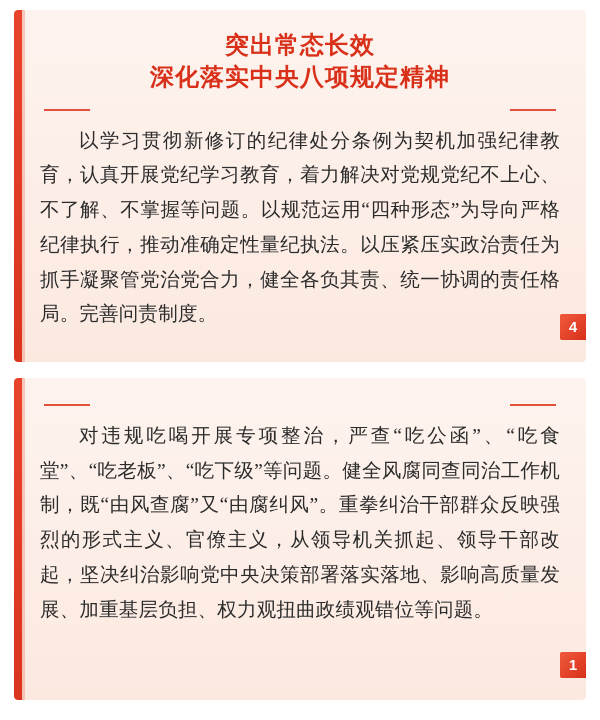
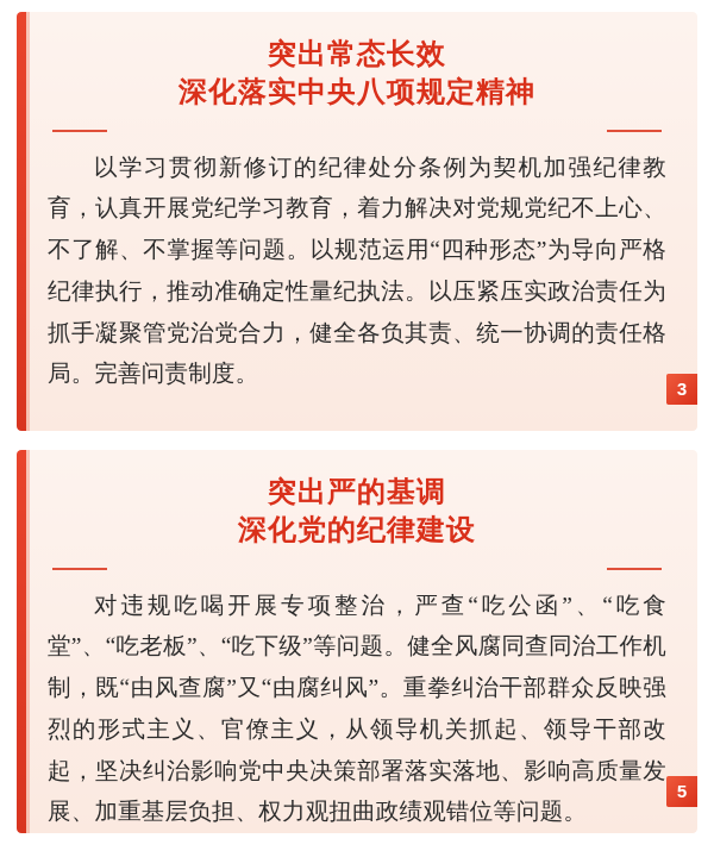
  突出常态长效
  深化落实中央八项规定精神
  以学习贯彻新修订的纪律处分条例为契机加强纪律教育，认真开展党纪学习教育，着力解决对党规党纪不上心、不了解、不掌握等问题。以规范运用“四种形态”为导向严格纪律执行，推动准确定性量纪执法。以压紧压实政治责任为抓手凝聚管党治党合力，健全各负其责、统一协调的责任格局。完善问责制度。
- 4
+ 3
+ 突出严的基调
+ 深化党的纪律建设
  对违规吃喝开展专项整治，严查“吃公函”、“吃食堂”、“吃老板”、“吃下级”等问题。健全风腐同查同治工作机制，既“由风查腐”又“由腐纠风”。重拳纠治干部群众反映强烈的形式主义、官僚主义，从领导机关抓起、领导干部改起，坚决纠治影响党中央决策部署落实落地、影响高质量发展、加重基层负担、权力观扭曲政绩观错位等问题。
- 1
+ 5
